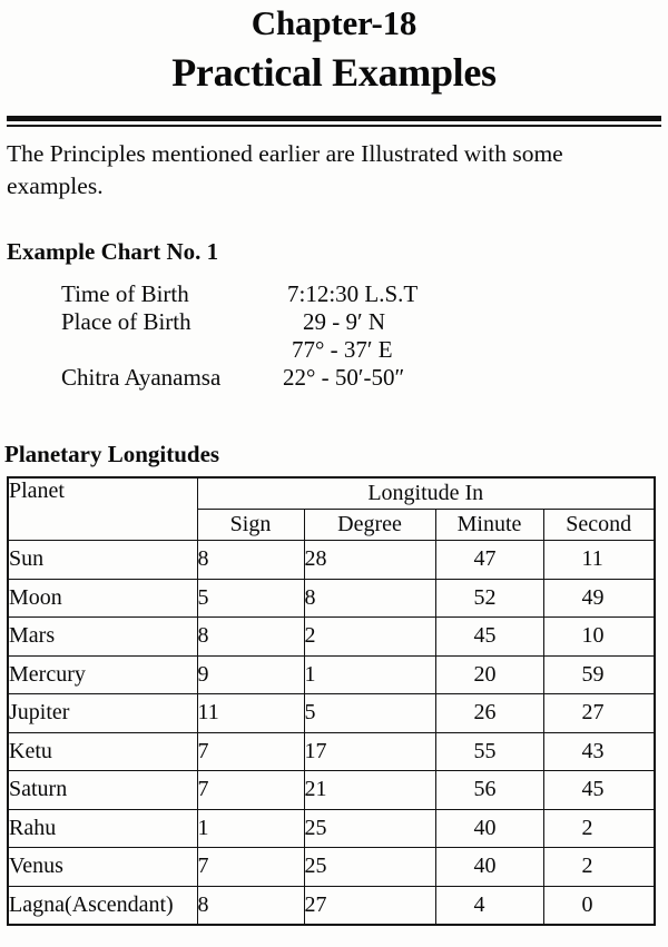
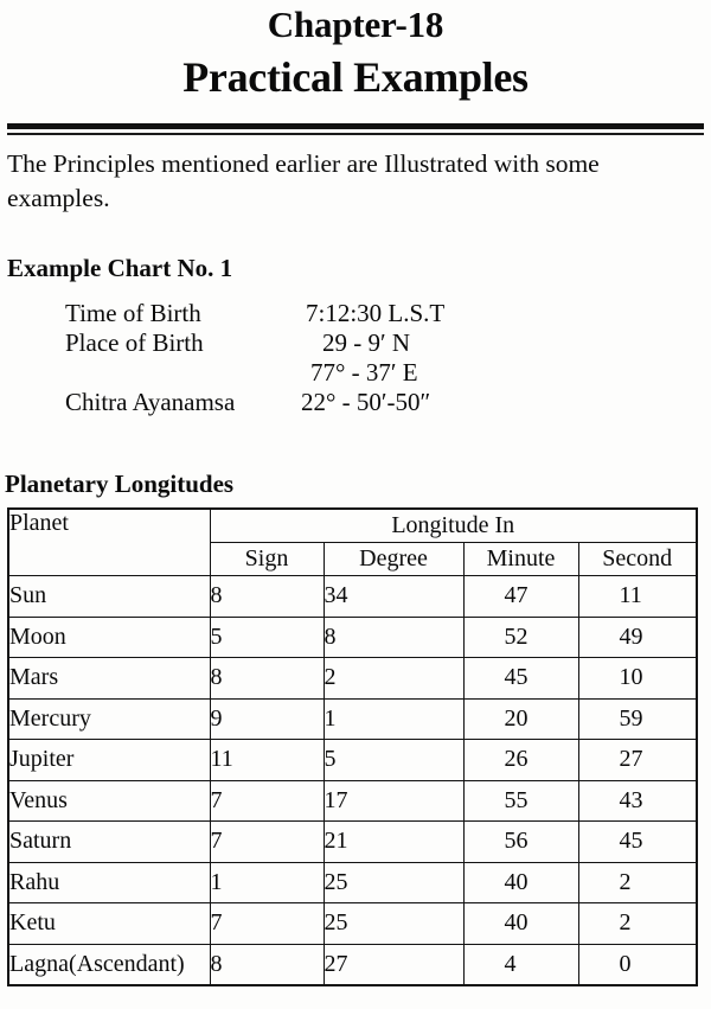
  Chapter-18
  Practical Examples
  The Principles mentioned earlier are Illustrated with some examples.
  Example Chart No. 1
  Time of Birth
  7:12:30 L.S.T
  Place of Birth
  29 - 9′ N
  77° - 37′ E
  Chitra Ayanamsa
  22° - 50′-50″
  Planetary Longitudes
  Planet	Longitude In
  Sign	Degree	Minute	Second
- Sun	8	28	47	11
+ Sun	8	34	47	11
  Moon	5	8	52	49
  Mars	8	2	45	10
  Mercury	9	1	20	59
  Jupiter	11	5	26	27
- Ketu	7	17	55	43
+ Venus	7	17	55	43
  Saturn	7	21	56	45
  Rahu	1	25	40	2
- Venus	7	25	40	2
+ Ketu	7	25	40	2
  Lagna(Ascendant)	8	27	4	0
